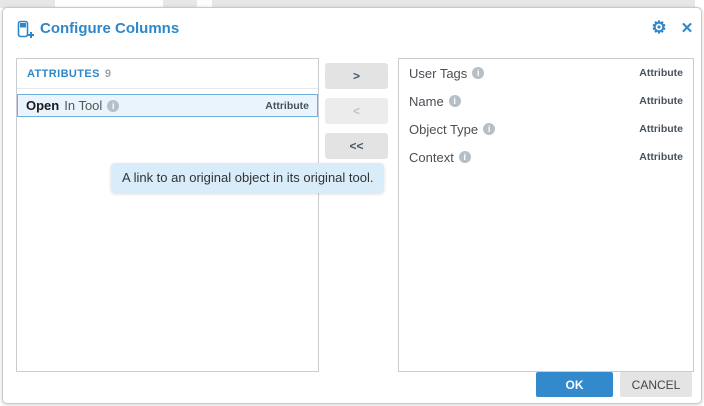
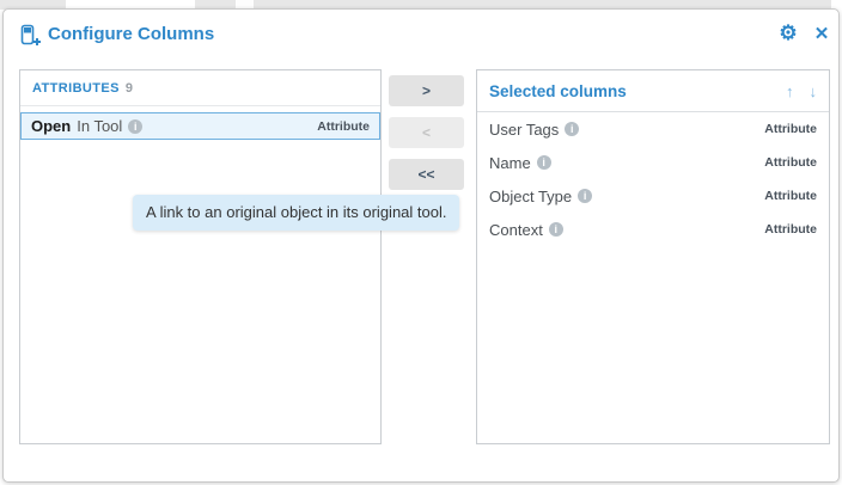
  Configure Columns
  ⚙
  ✕
  ATTRIBUTES 9
  Open
  In Tool
  i
  Attribute
  >
  <
  <<
+ Selected columns
+ ↑
+ ↓
  User Tags
  i
  Attribute
  Name
  i
  Attribute
  Object Type
  i
  Attribute
  Context
  i
  Attribute
  A link to an original object in its original tool.
- OK
- CANCEL
